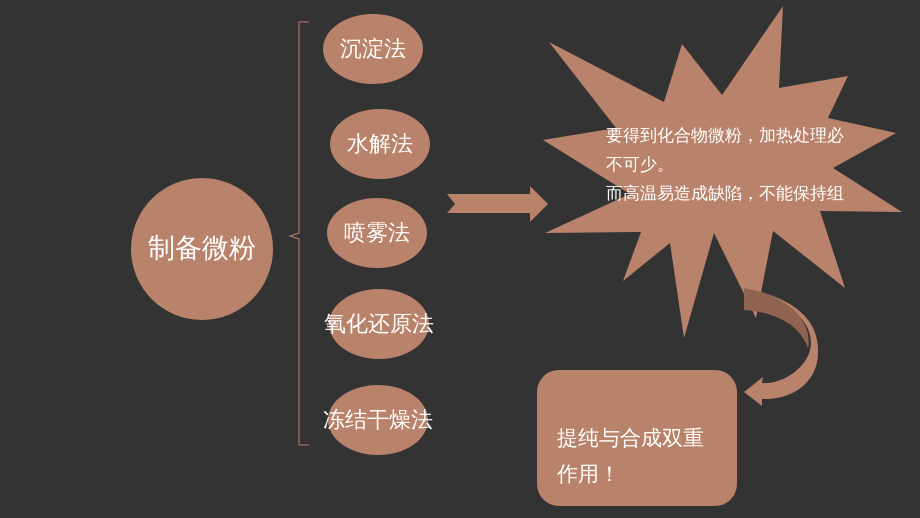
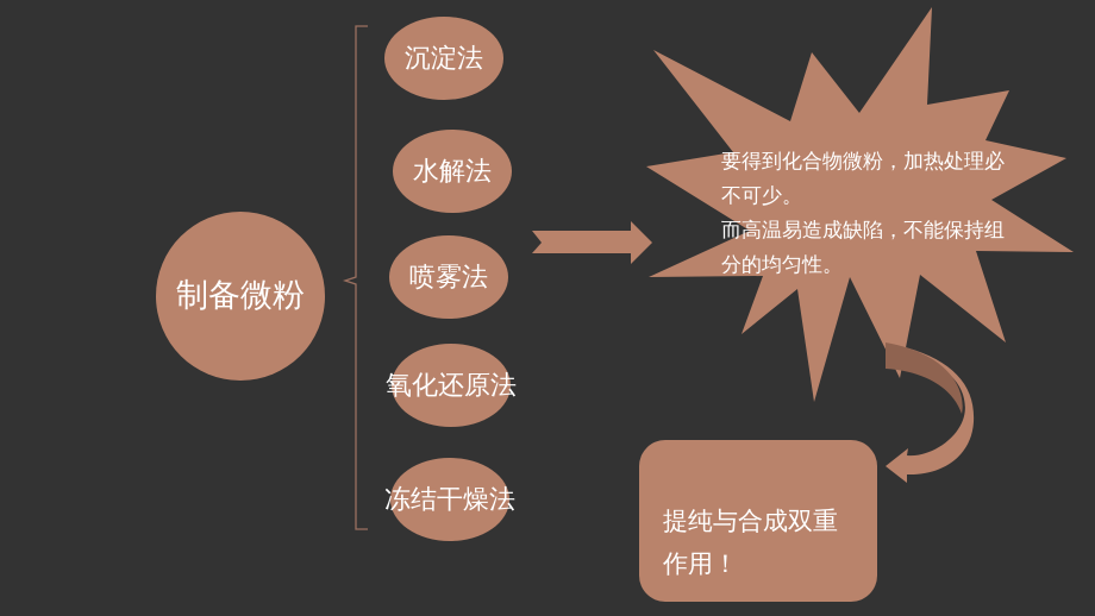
  制备微粉
  沉淀法
  水解法
  喷雾法
  氧化还原法
  冻结干燥法
  要得到化合物微粉，加热处理必
  不可少。
  而高温易造成缺陷，不能保持组
+ 分的均匀性。
  提纯与合成双重
  作用！
